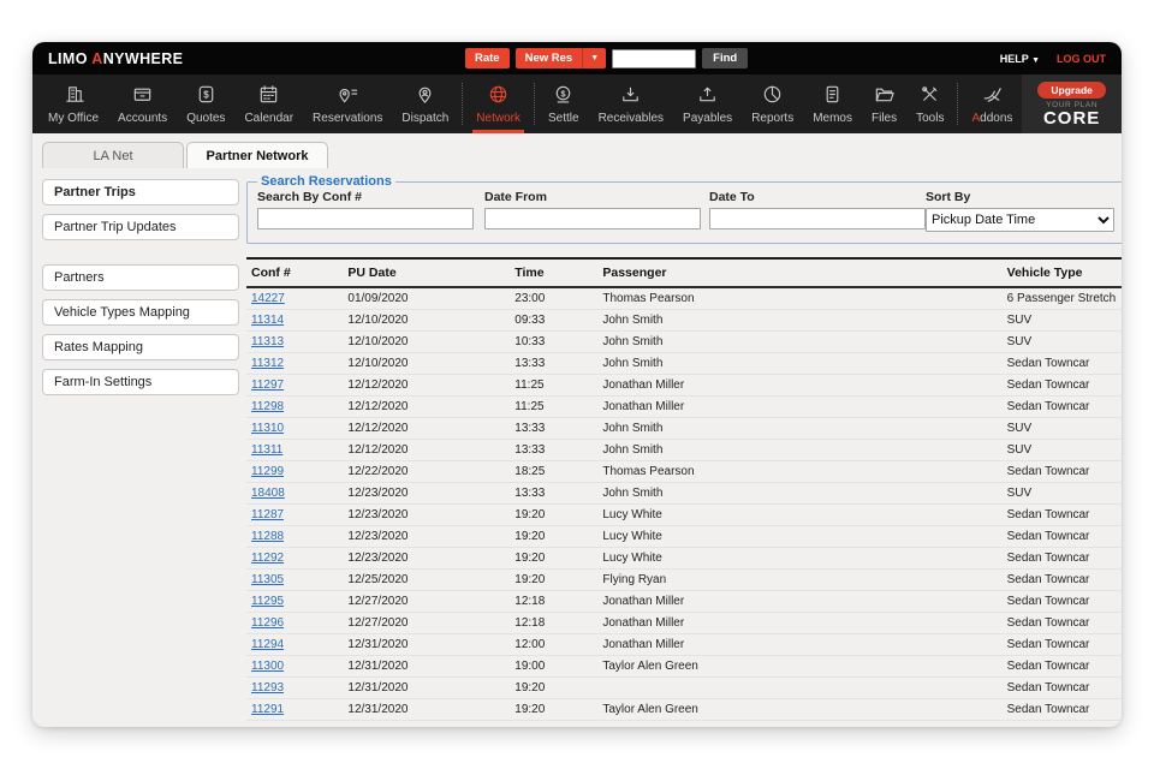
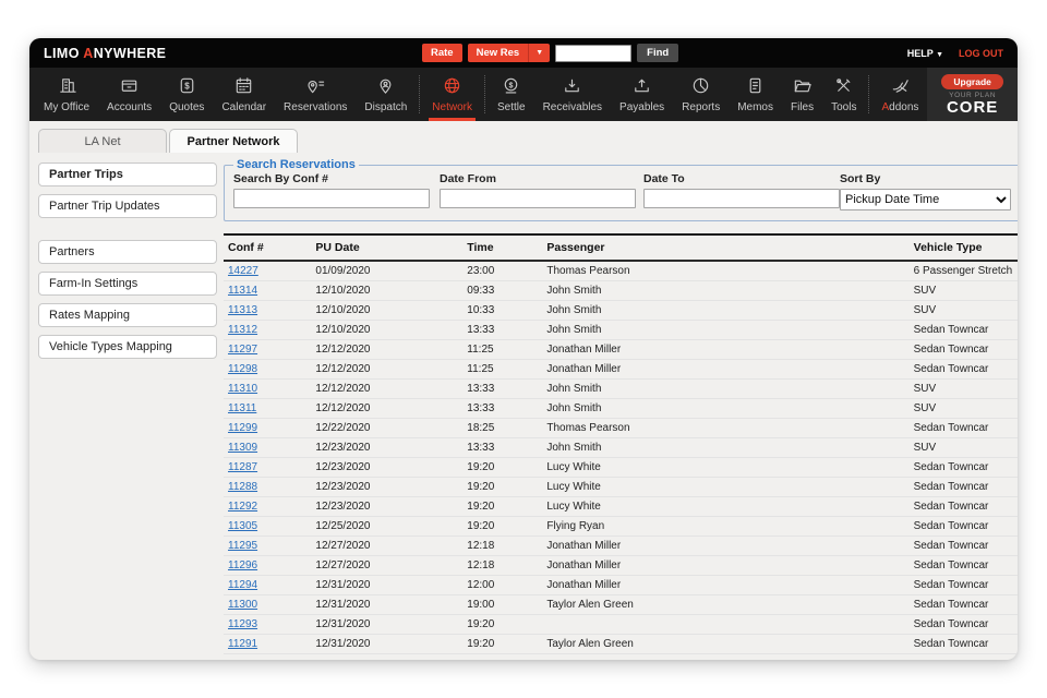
  LIMO ANYWHERE
  Rate
  New Res
  Find
  HELP
  LOG OUT
  My Office
  Accounts
  $
  Quotes
  Calendar
  Reservations
  Dispatch
  Network
  $
  Settle
  Receivables
  Payables
  Reports
  Memos
  Files
  Tools
  Addons
  Upgrade
  CORE
  LA Net
  Partner Network
  Partner Trips
  Partner Trip Updates
  Partners
- Vehicle Types Mapping
+ Farm-In Settings
  Rates Mapping
- Farm-In Settings
+ Vehicle Types Mapping
  Search Reservations
  Search By Conf #
  Date From
  Date To
  Sort By
  Pickup Date Time
  Conf #	PU Date	Time	Passenger	Vehicle Type
  14227	01/09/2020	23:00	Thomas Pearson	6 Passenger Stretch
  11314	12/10/2020	09:33	John Smith	SUV
  11313	12/10/2020	10:33	John Smith	SUV
  11312	12/10/2020	13:33	John Smith	Sedan Towncar
  11297	12/12/2020	11:25	Jonathan Miller	Sedan Towncar
  11298	12/12/2020	11:25	Jonathan Miller	Sedan Towncar
  11310	12/12/2020	13:33	John Smith	SUV
  11311	12/12/2020	13:33	John Smith	SUV
  11299	12/22/2020	18:25	Thomas Pearson	Sedan Towncar
- 18408	12/23/2020	13:33	John Smith	SUV
+ 11309	12/23/2020	13:33	John Smith	SUV
  11287	12/23/2020	19:20	Lucy White	Sedan Towncar
  11288	12/23/2020	19:20	Lucy White	Sedan Towncar
  11292	12/23/2020	19:20	Lucy White	Sedan Towncar
  11305	12/25/2020	19:20	Flying Ryan	Sedan Towncar
  11295	12/27/2020	12:18	Jonathan Miller	Sedan Towncar
  11296	12/27/2020	12:18	Jonathan Miller	Sedan Towncar
  11294	12/31/2020	12:00	Jonathan Miller	Sedan Towncar
  11300	12/31/2020	19:00	Taylor Alen Green	Sedan Towncar
  11293	12/31/2020	19:20		Sedan Towncar
  11291	12/31/2020	19:20	Taylor Alen Green	Sedan Towncar
